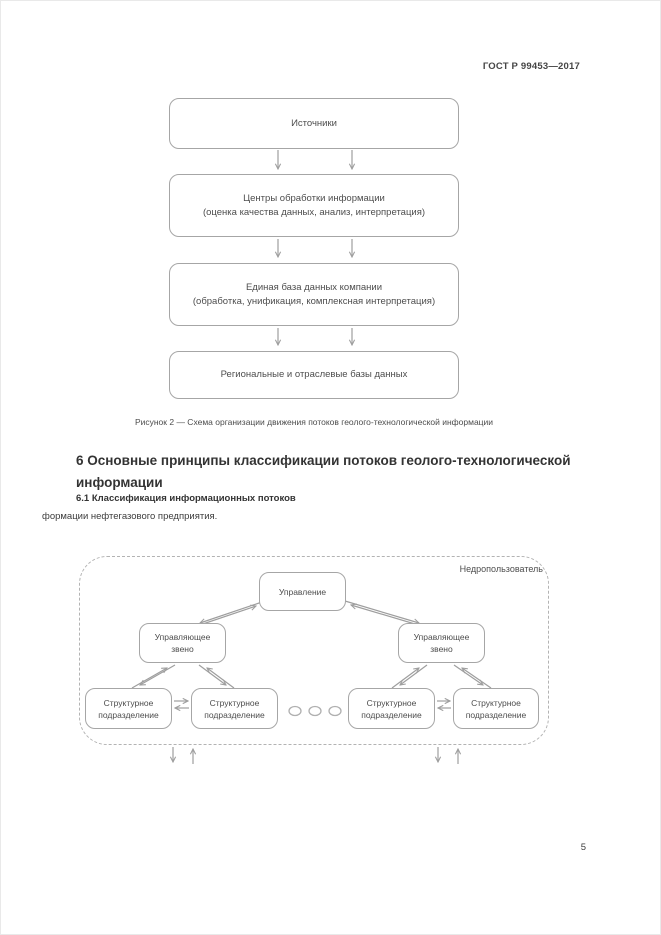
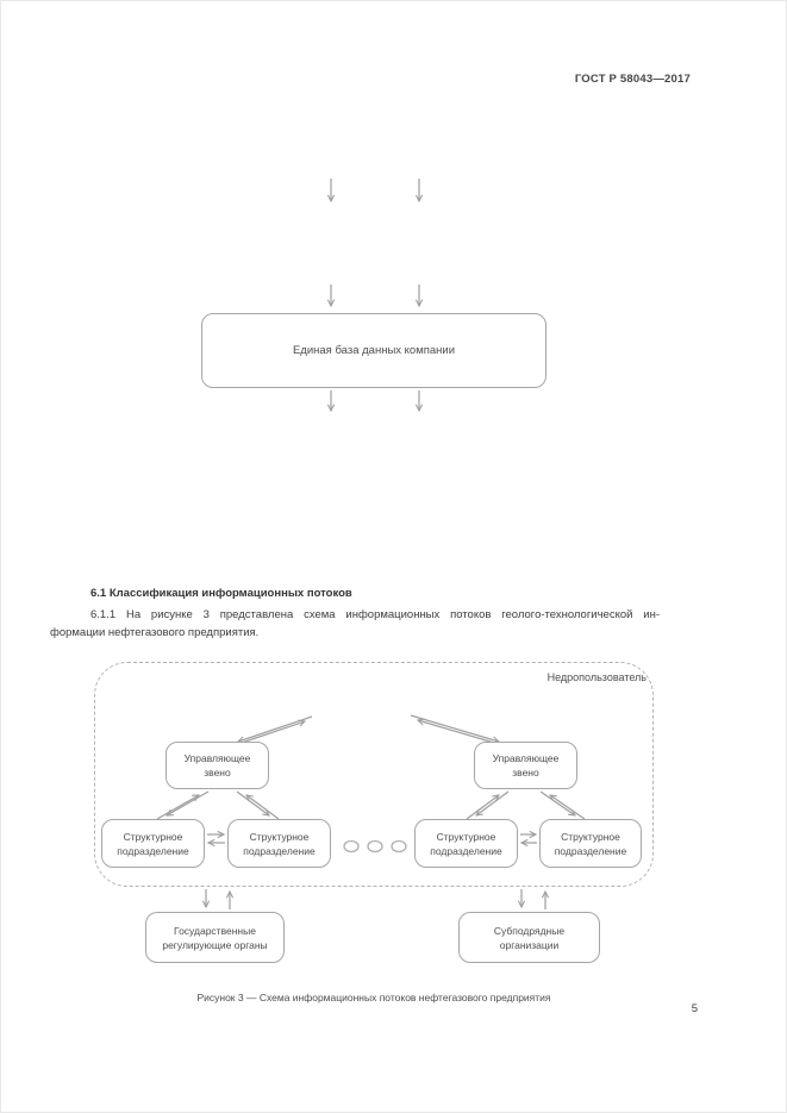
- ГОСТ Р 99453—2017
+ ГОСТ Р 58043—2017
- Источники
- Центры обработки информации
- (оценка качества данных, анализ, интерпретация)
  Единая база данных компании
- (обработка, унификация, комплексная интерпретация)
- Региональные и отраслевые базы данных
- Рисунок 2 — Схема организации движения потоков геолого-технологической информации
- 6 Основные принципы классификации потоков геолого-технологической информации
  6.1 Классификация информационных потоков
+ 6.1.1 На рисунке 3 представлена схема информационных потоков геолого-технологической ин-
  формации нефтегазового предприятия.
  Недропользователь
- Управление
  Управляющее звено
  Управляющее звено
  Структурное подразделение
  Структурное подразделение
  Структурное подразделение
  Структурное подразделение
+ Государственные регулирующие органы
+ Субподрядные организации
+ Рисунок 3 — Схема информационных потоков нефтегазового предприятия
  5
